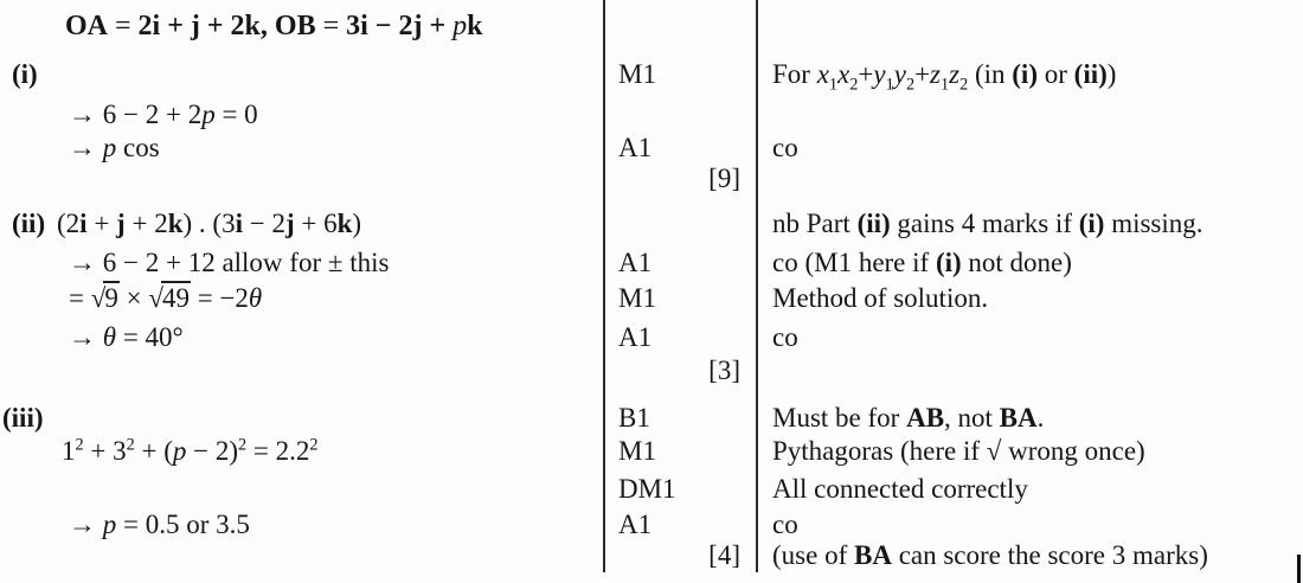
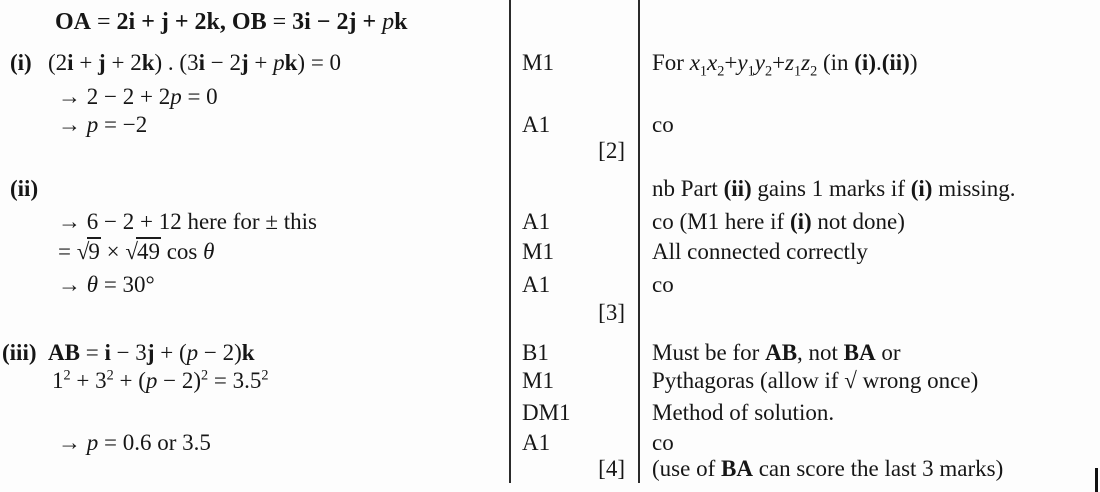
  OA = 2i + j + 2k, OB = 3i − 2j + pk
  (i)
+ (2i + j + 2k) . (3i − 2j + pk) = 0
  M1
- For x1x2+y1y2+z1z2 (in (i) or (ii))
+ For x1x2+y1y2+z1z2 (in (i).(ii))
- → 6 − 2 + 2p = 0
+ → 2 − 2 + 2p = 0
- → p cos
+ → p = −2
  A1
  co
- [9]
+ [2]
  (ii)
- (2i + j + 2k) . (3i − 2j + 6k)
- nb Part (ii) gains 4 marks if (i) missing.
+ nb Part (ii) gains 1 marks if (i) missing.
- → 6 − 2 + 12 allow for ± this
+ → 6 − 2 + 12 here for ± this
  A1
  co (M1 here if (i) not done)
- = √9 × √49 = −2θ
+ = √9 × √49 cos θ
  M1
- Method of solution.
+ All connected correctly
- → θ = 40°
+ → θ = 30°
  A1
  co
  [3]
  (iii)
+ AB = i − 3j + (p − 2)k
  B1
- Must be for AB, not BA.
+ Must be for AB, not BA or
- 12 + 32 + (p − 2)2 = 2.22
+ 12 + 32 + (p − 2)2 = 3.52
  M1
- Pythagoras (here if √ wrong once)
+ Pythagoras (allow if √ wrong once)
  DM1
- All connected correctly
+ Method of solution.
- → p = 0.5 or 3.5
+ → p = 0.6 or 3.5
  A1
  co
  [4]
- (use of BA can score the score 3 marks)
+ (use of BA can score the last 3 marks)
